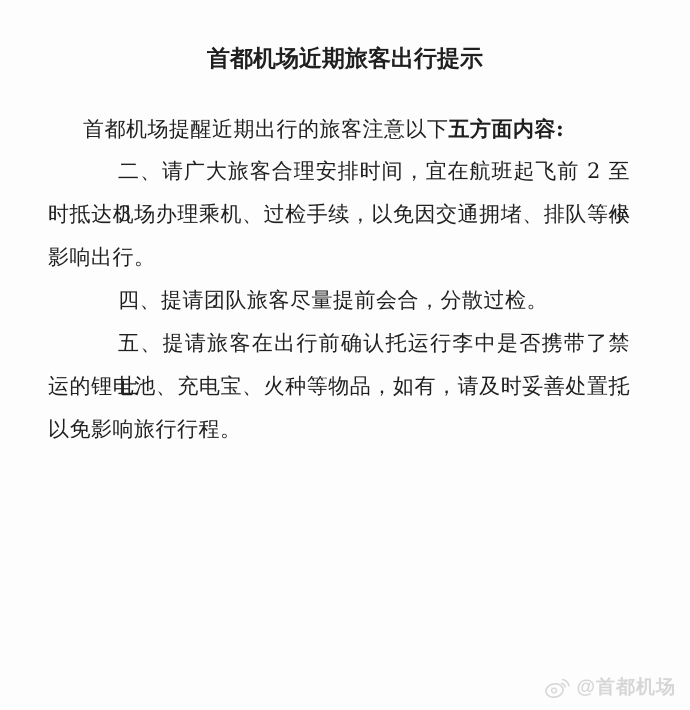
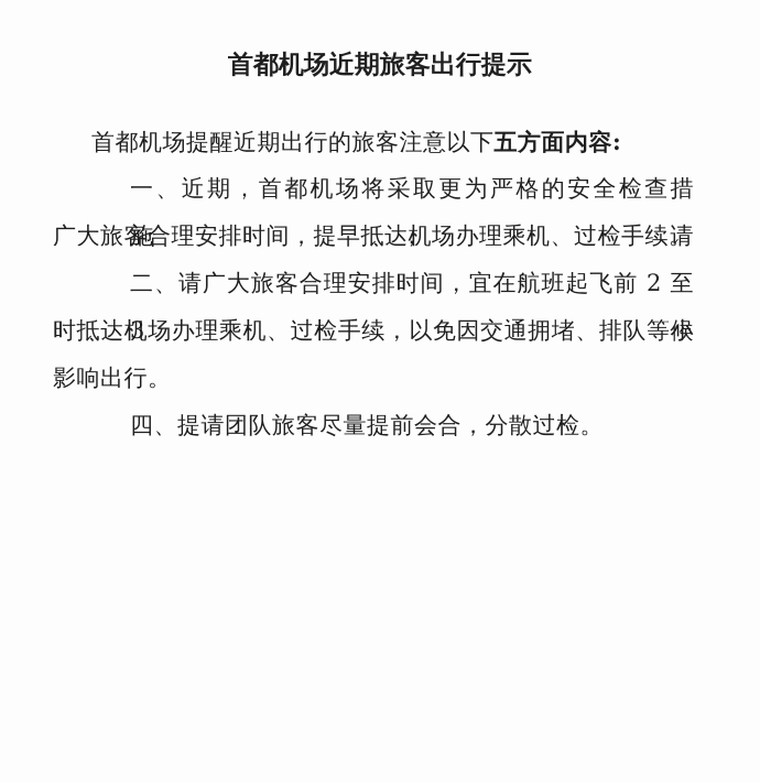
  首都机场近期旅客出行提示
  首都机场提醒近期出行的旅客注意以下五方面内容:
+ 一、近期，首都机场将采取更为严格的安全检查措施，请
+ 广大旅客合理安排时间，提早抵达机场办理乘机、过检手续。
  二、请广大旅客合理安排时间，宜在航班起飞前 2 至 3 小
  时抵达机场办理乘机、过检手续，以免因交通拥堵、排队等候
  影响出行。
  四、提请团队旅客尽量提前会合，分散过检。
- 五、提请旅客在出行前确认托运行李中是否携带了禁止托
- 运的锂电池、充电宝、火种等物品，如有，请及时妥善处置，
- 以免影响旅行行程。
- @首都机场
